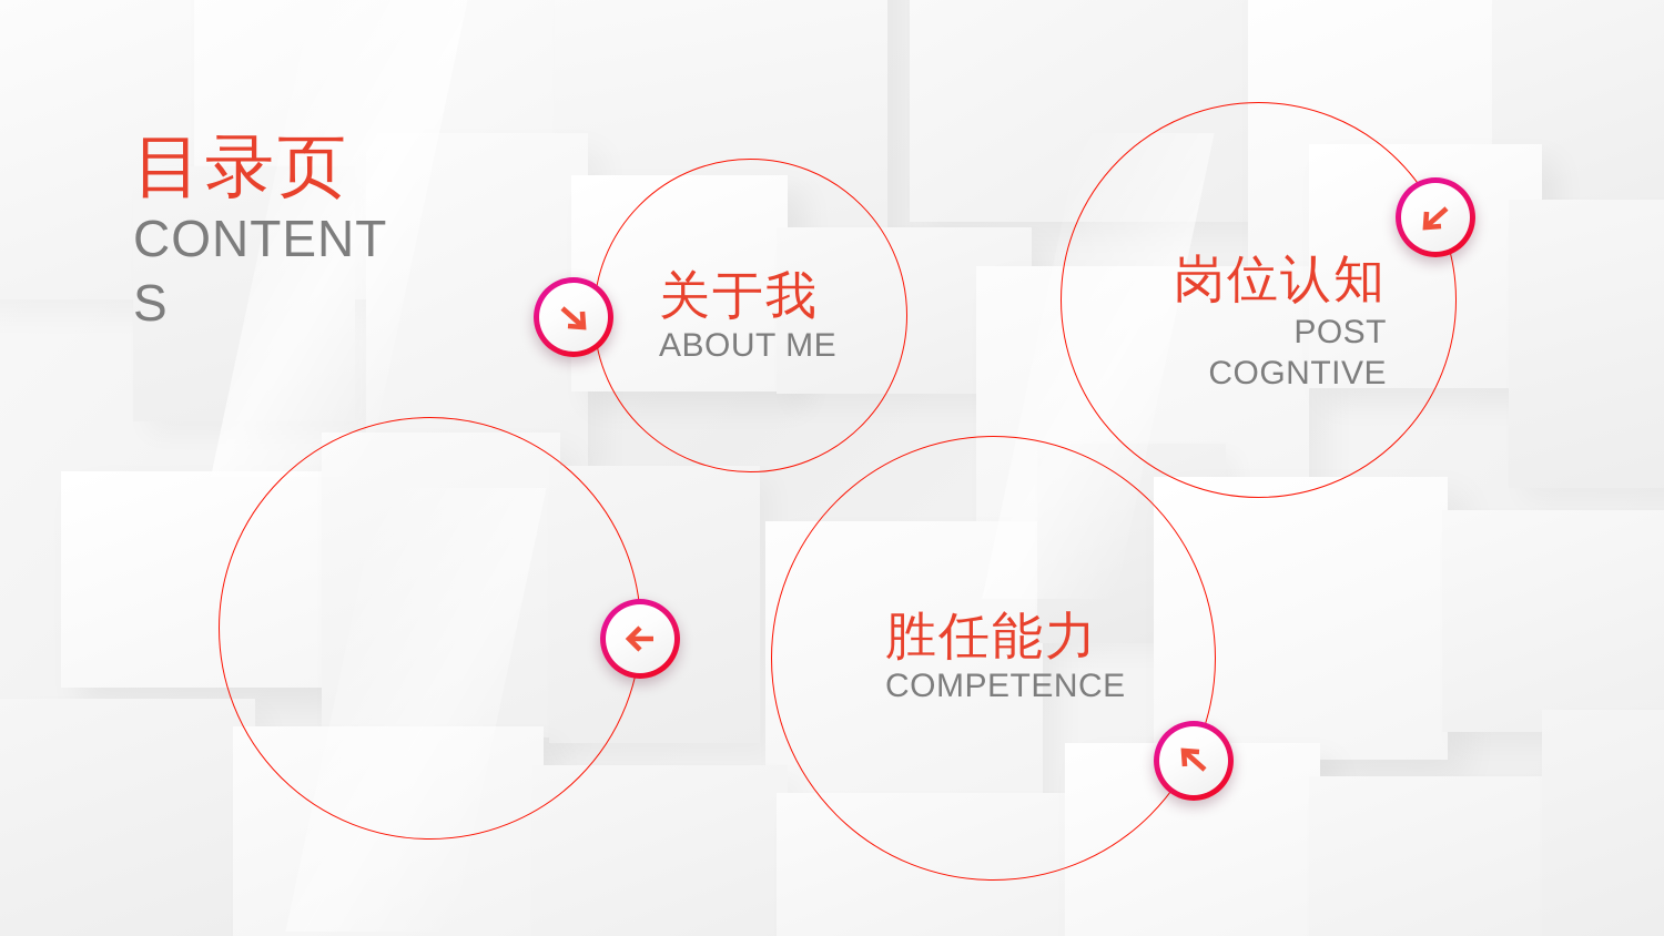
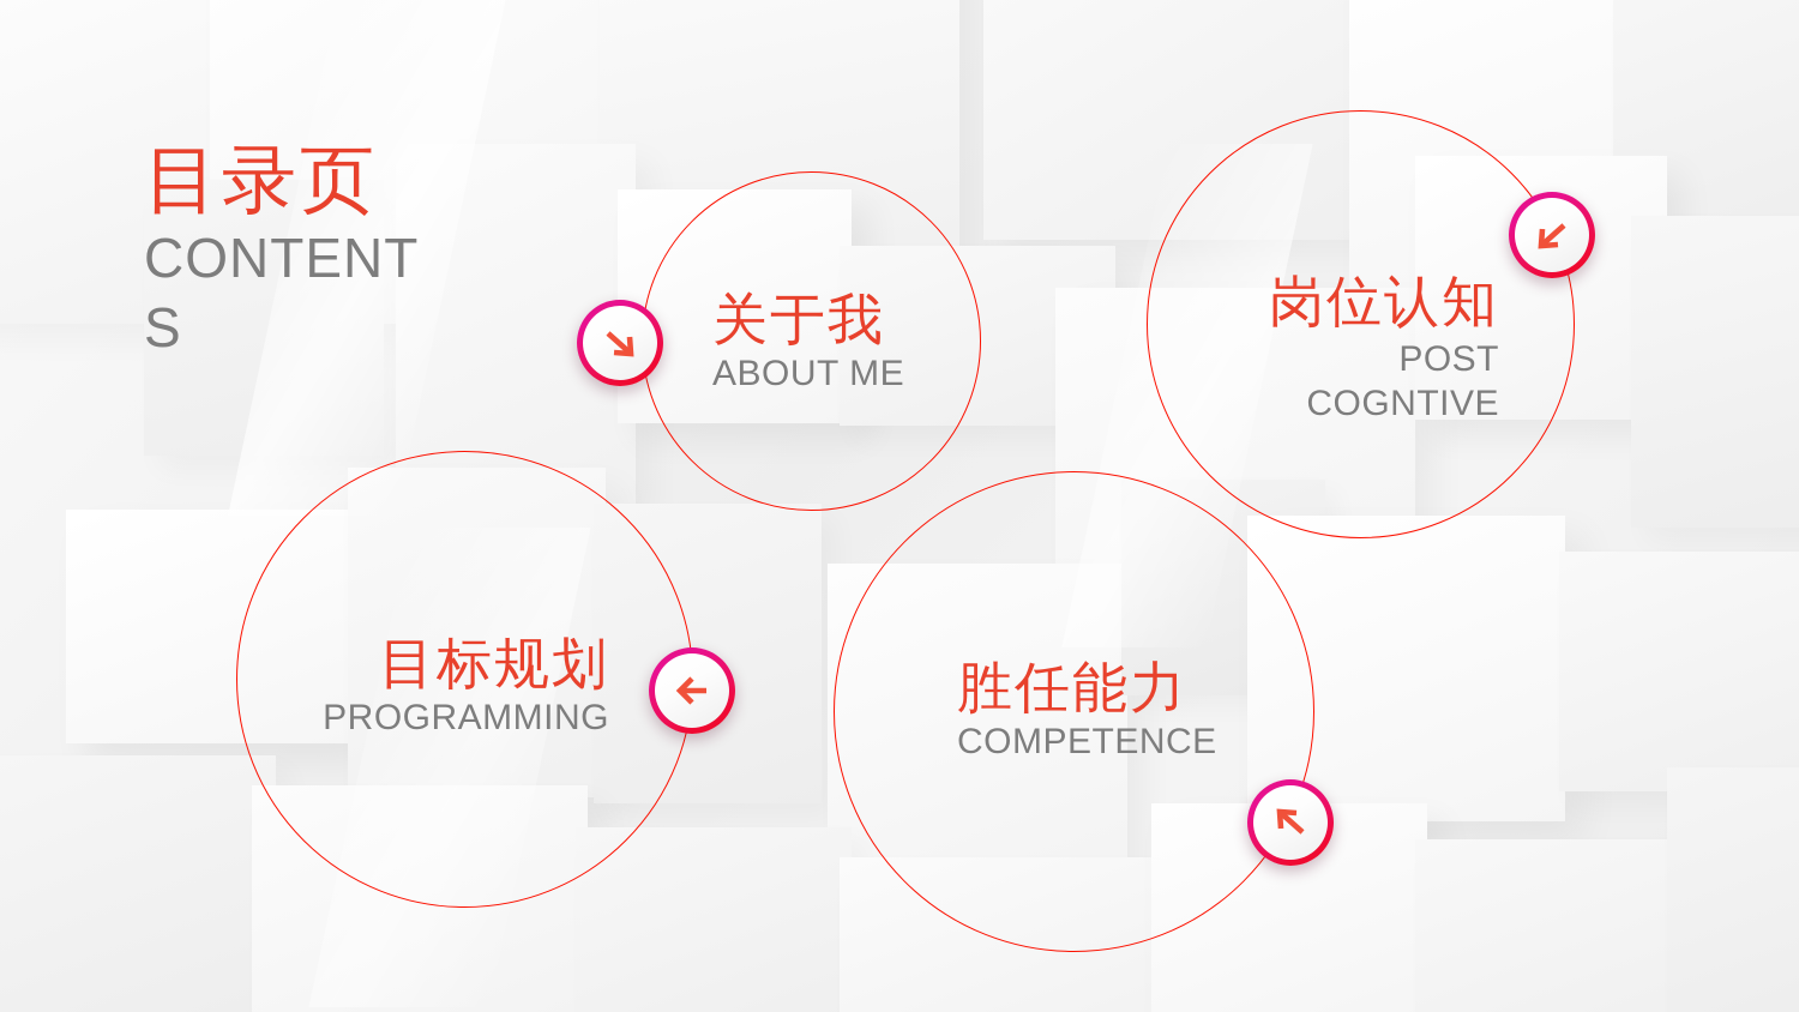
  目录页
  CONTENTS
  关于我
  ABOUT ME
  岗位认知
  POST COGNTIVE
+ 目标规划
+ PROGRAMMING
  胜任能力
  COMPETENCE
